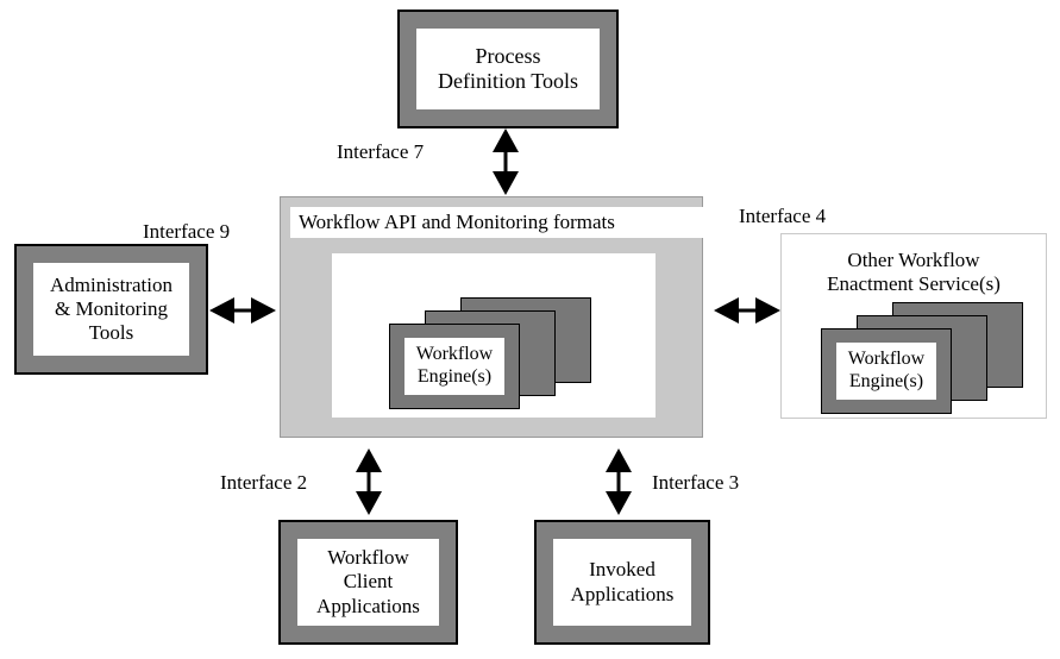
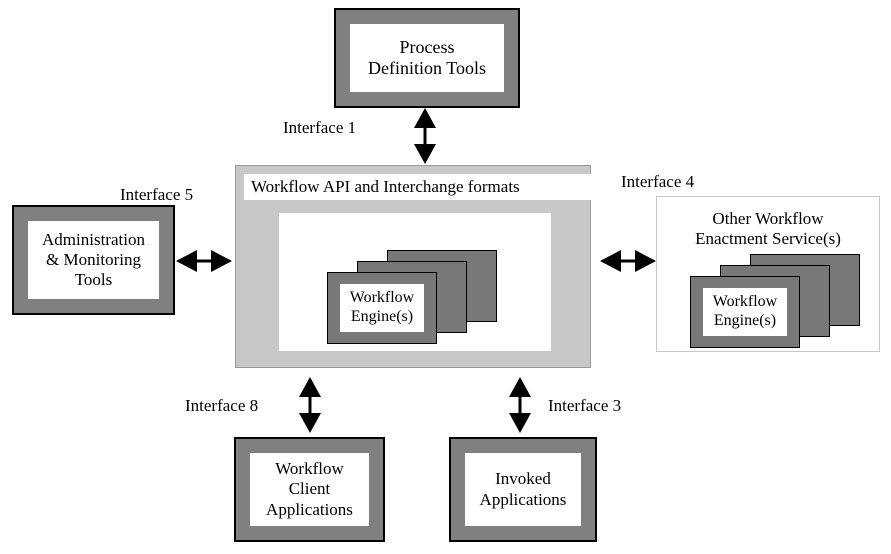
  Process
  Definition Tools
- Interface 7
+ Interface 1
- Workflow API and Monitoring formats
+ Workflow API and Interchange formats
  Workflow
  Engine(s)
- Interface 9
+ Interface 5
  Administration
  & Monitoring
  Tools
  Interface 4
  Other Workflow
  Enactment Service(s)
  Workflow
  Engine(s)
- Interface 2
+ Interface 8
  Workflow
  Client
  Applications
  Interface 3
  Invoked
  Applications
